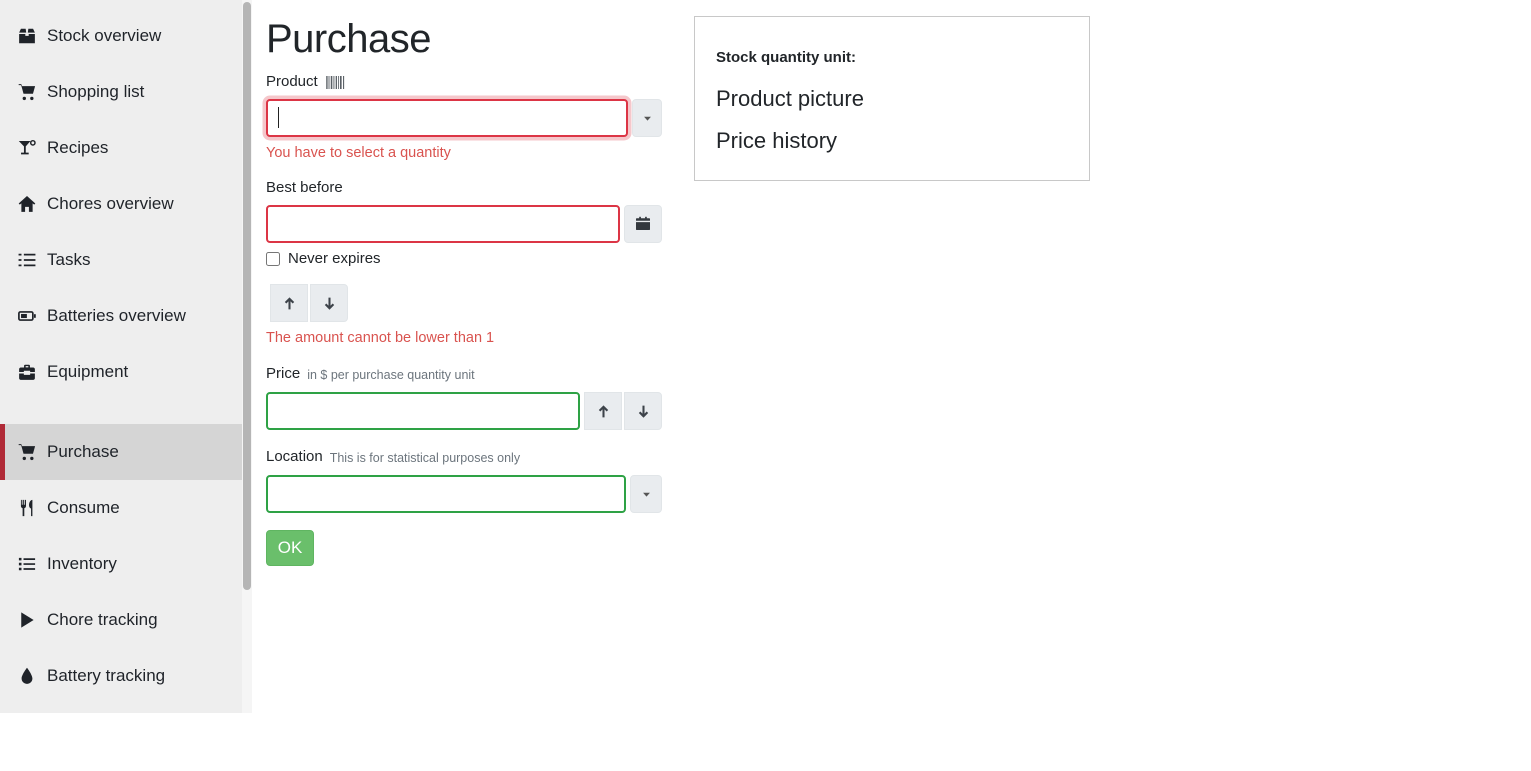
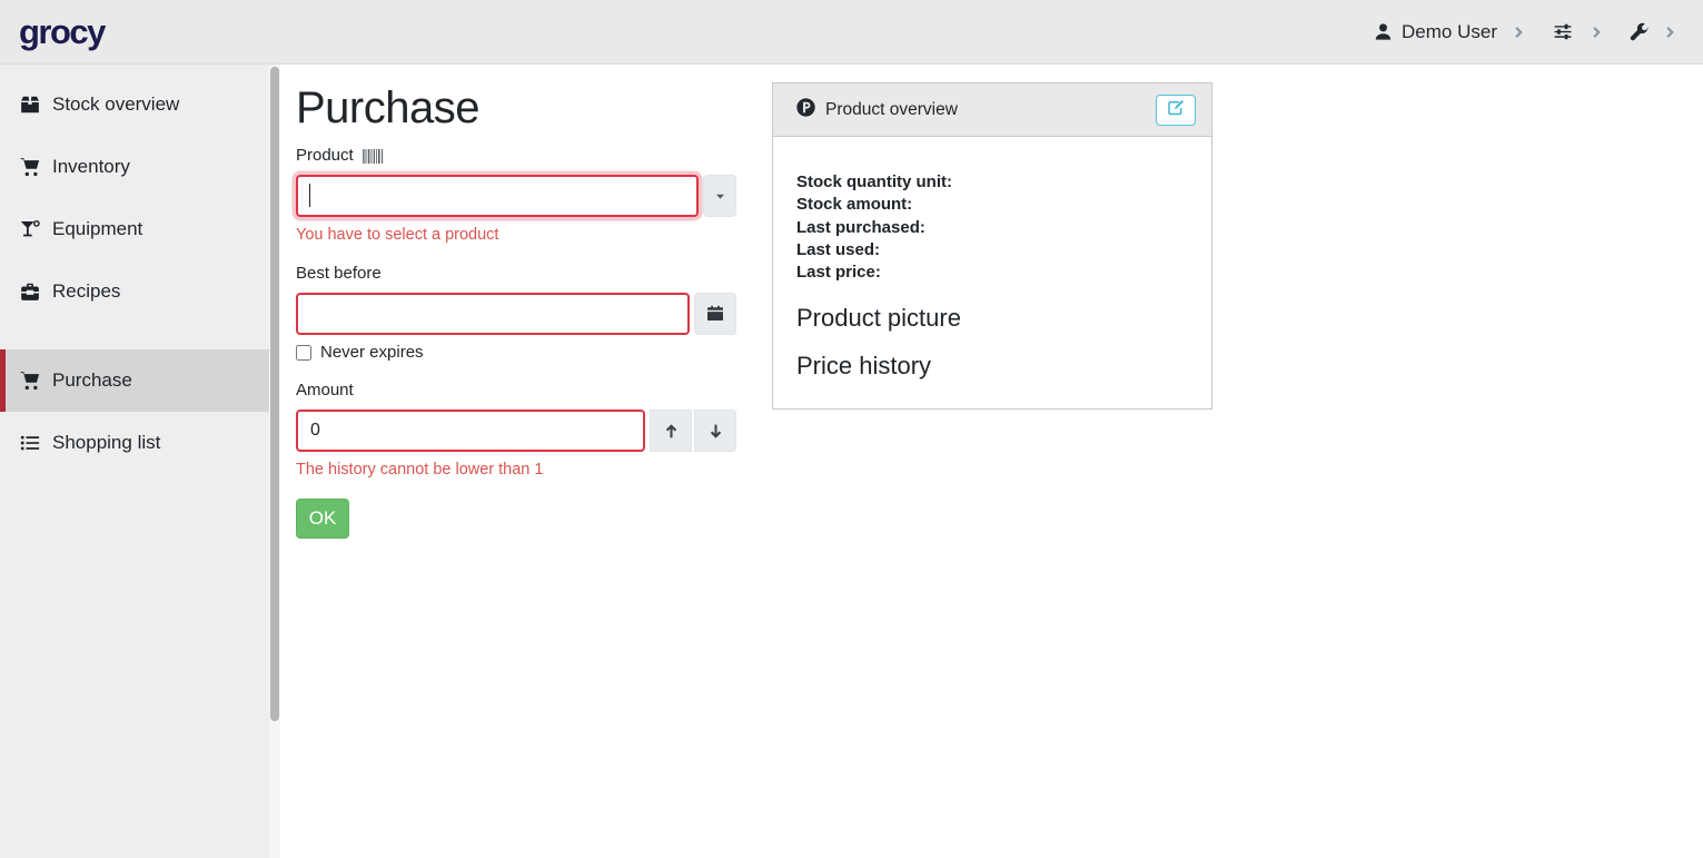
+ grocy
+ Demo User
  Stock overview
- Shopping list
+ Inventory
- Recipes
+ Equipment
- Chores overview
- Tasks
- Batteries overview
- Equipment
+ Recipes
  Purchase
- Consume
- Inventory
+ Shopping list
- Chore tracking
- Battery tracking
  Purchase
  Product
- You have to select a quantity
+ You have to select a product
  Best before
  Never expires
+ Amount
+ 0
- The amount cannot be lower than 1
+ The history cannot be lower than 1
- Price
- in $ per purchase quantity unit
- Location
- This is for statistical purposes only
  OK
+ Product overview
  Stock quantity unit:
+ Stock amount:
+ Last purchased:
+ Last used:
+ Last price:
  Product picture
  Price history
